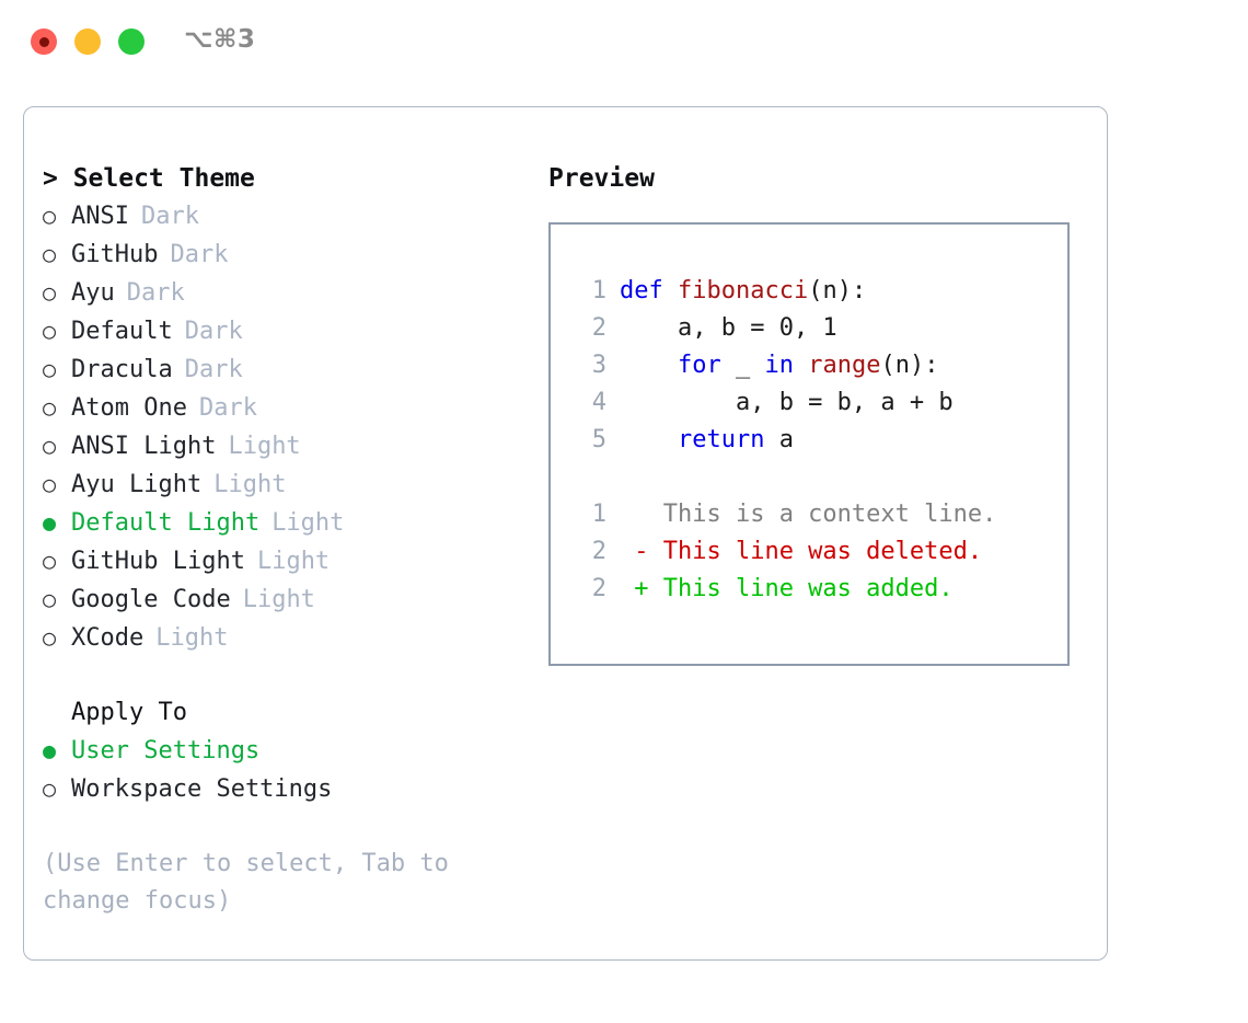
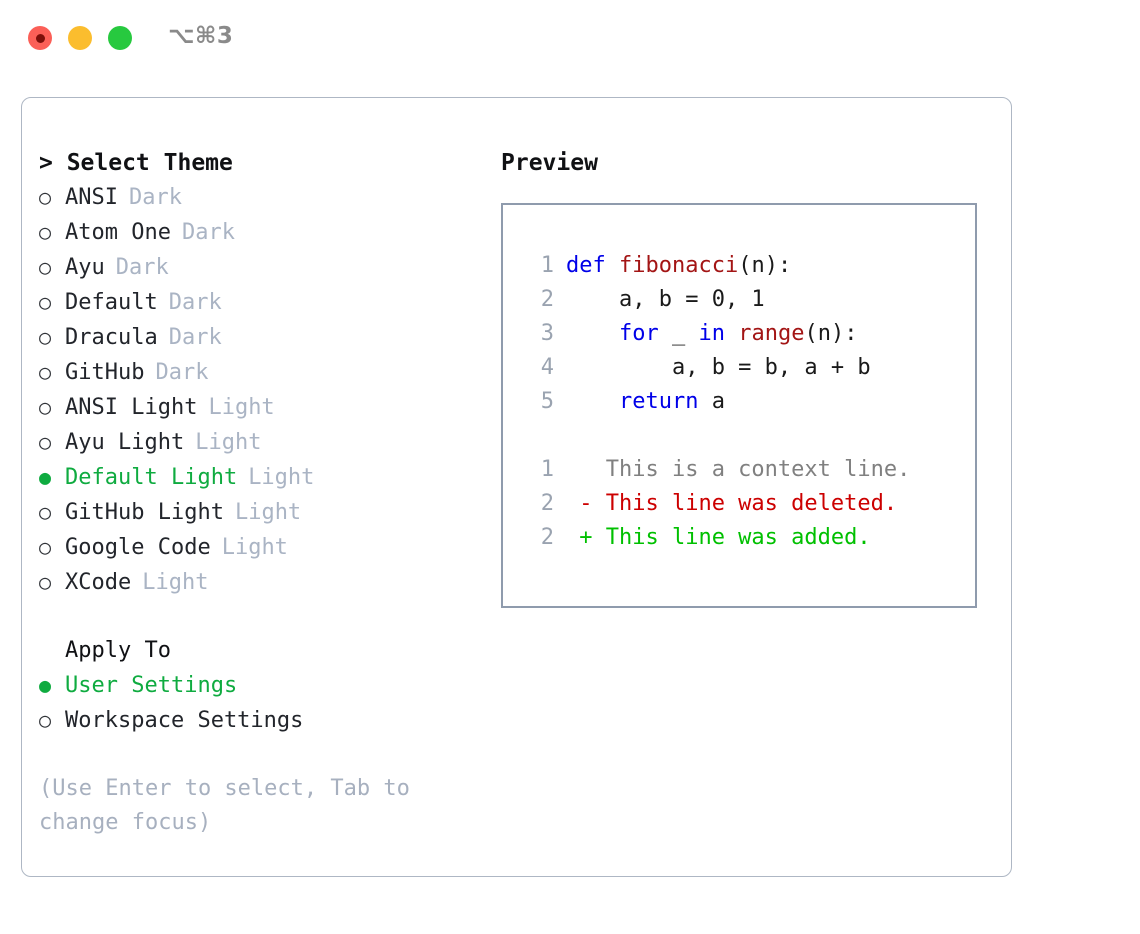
  ⌥⌘3
  > Select Theme
  ○
  ANSI
  Dark
  ○
- GitHub
+ Atom One
  Dark
  ○
  Ayu
  Dark
  ○
  Default
  Dark
  ○
  Dracula
  Dark
  ○
- Atom One
+ GitHub
  Dark
  ○
  ANSI Light
  Light
  ○
  Ayu Light
  Light
  ●
  Default Light
  Light
  ○
  GitHub Light
  Light
  ○
  Google Code
  Light
  ○
  XCode
  Light
  Apply To
  ●
  User Settings
  ○
  Workspace Settings
  (Use Enter to select, Tab to change focus)
  Preview
  1
  def
  fibonacci
  (n):
  2
  a, b = 0, 1
  3
  for
  _
  in
  range
  (n):
  4
  a, b = b, a + b
  5
  return
  a
  1
  This is a context line.
  2
  - This line was deleted.
  2
  + This line was added.
